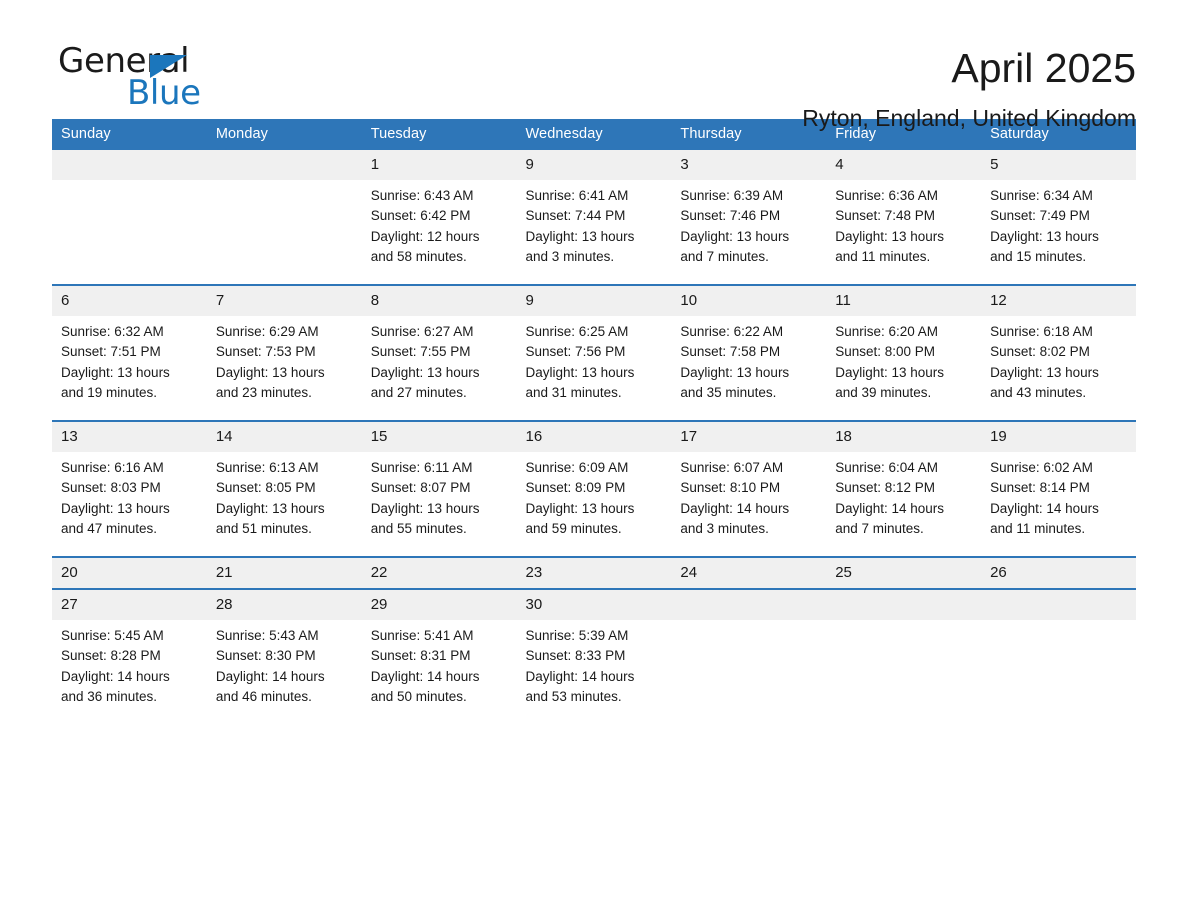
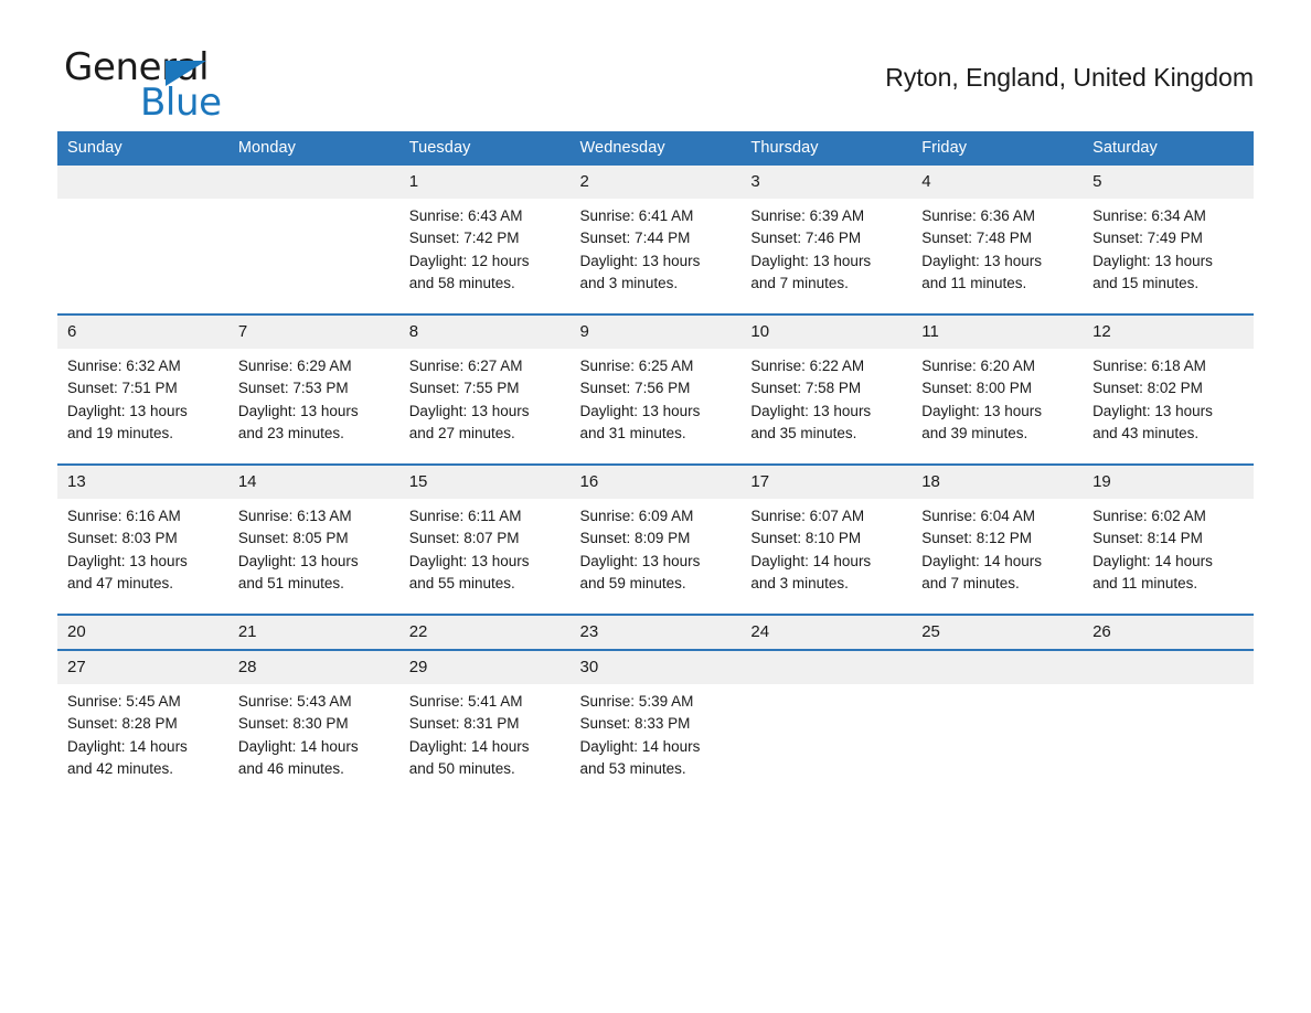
  General
  Blue
- April 2025
  Ryton, England, United Kingdom
  Sunday	Monday	Tuesday	Wednesday	Thursday	Friday	Saturday
- 		1	9	3	4	5
+ 		1	2	3	4	5
- 		Sunrise: 6:43 AM Sunset: 6:42 PM Daylight: 12 hours and 58 minutes.	Sunrise: 6:41 AM Sunset: 7:44 PM Daylight: 13 hours and 3 minutes.	Sunrise: 6:39 AM Sunset: 7:46 PM Daylight: 13 hours and 7 minutes.	Sunrise: 6:36 AM Sunset: 7:48 PM Daylight: 13 hours and 11 minutes.	Sunrise: 6:34 AM Sunset: 7:49 PM Daylight: 13 hours and 15 minutes.
+ 		Sunrise: 6:43 AM Sunset: 7:42 PM Daylight: 12 hours and 58 minutes.	Sunrise: 6:41 AM Sunset: 7:44 PM Daylight: 13 hours and 3 minutes.	Sunrise: 6:39 AM Sunset: 7:46 PM Daylight: 13 hours and 7 minutes.	Sunrise: 6:36 AM Sunset: 7:48 PM Daylight: 13 hours and 11 minutes.	Sunrise: 6:34 AM Sunset: 7:49 PM Daylight: 13 hours and 15 minutes.
  6	7	8	9	10	11	12
  Sunrise: 6:32 AM Sunset: 7:51 PM Daylight: 13 hours and 19 minutes.	Sunrise: 6:29 AM Sunset: 7:53 PM Daylight: 13 hours and 23 minutes.	Sunrise: 6:27 AM Sunset: 7:55 PM Daylight: 13 hours and 27 minutes.	Sunrise: 6:25 AM Sunset: 7:56 PM Daylight: 13 hours and 31 minutes.	Sunrise: 6:22 AM Sunset: 7:58 PM Daylight: 13 hours and 35 minutes.	Sunrise: 6:20 AM Sunset: 8:00 PM Daylight: 13 hours and 39 minutes.	Sunrise: 6:18 AM Sunset: 8:02 PM Daylight: 13 hours and 43 minutes.
  13	14	15	16	17	18	19
  Sunrise: 6:16 AM Sunset: 8:03 PM Daylight: 13 hours and 47 minutes.	Sunrise: 6:13 AM Sunset: 8:05 PM Daylight: 13 hours and 51 minutes.	Sunrise: 6:11 AM Sunset: 8:07 PM Daylight: 13 hours and 55 minutes.	Sunrise: 6:09 AM Sunset: 8:09 PM Daylight: 13 hours and 59 minutes.	Sunrise: 6:07 AM Sunset: 8:10 PM Daylight: 14 hours and 3 minutes.	Sunrise: 6:04 AM Sunset: 8:12 PM Daylight: 14 hours and 7 minutes.	Sunrise: 6:02 AM Sunset: 8:14 PM Daylight: 14 hours and 11 minutes.
  20	21	22	23	24	25	26
  27	28	29	30
- Sunrise: 5:45 AM Sunset: 8:28 PM Daylight: 14 hours and 36 minutes.	Sunrise: 5:43 AM Sunset: 8:30 PM Daylight: 14 hours and 46 minutes.	Sunrise: 5:41 AM Sunset: 8:31 PM Daylight: 14 hours and 50 minutes.	Sunrise: 5:39 AM Sunset: 8:33 PM Daylight: 14 hours and 53 minutes.
+ Sunrise: 5:45 AM Sunset: 8:28 PM Daylight: 14 hours and 42 minutes.	Sunrise: 5:43 AM Sunset: 8:30 PM Daylight: 14 hours and 46 minutes.	Sunrise: 5:41 AM Sunset: 8:31 PM Daylight: 14 hours and 50 minutes.	Sunrise: 5:39 AM Sunset: 8:33 PM Daylight: 14 hours and 53 minutes.
